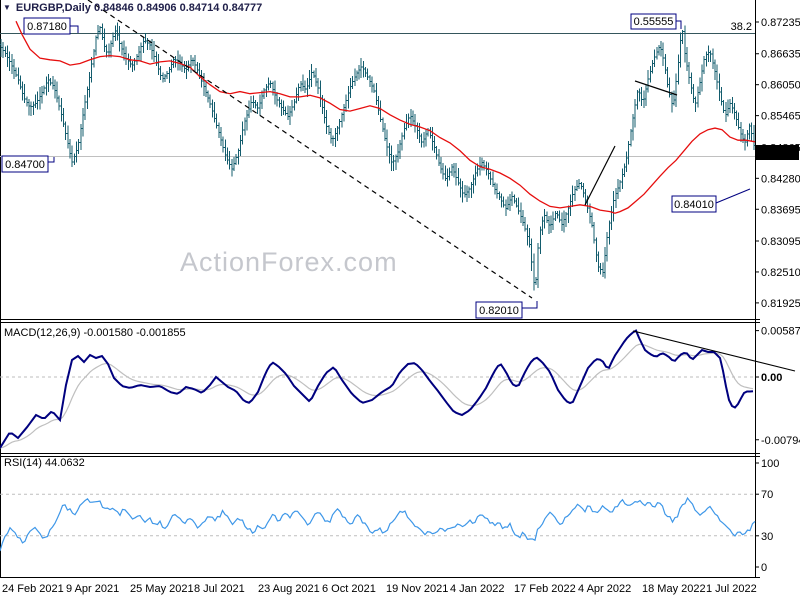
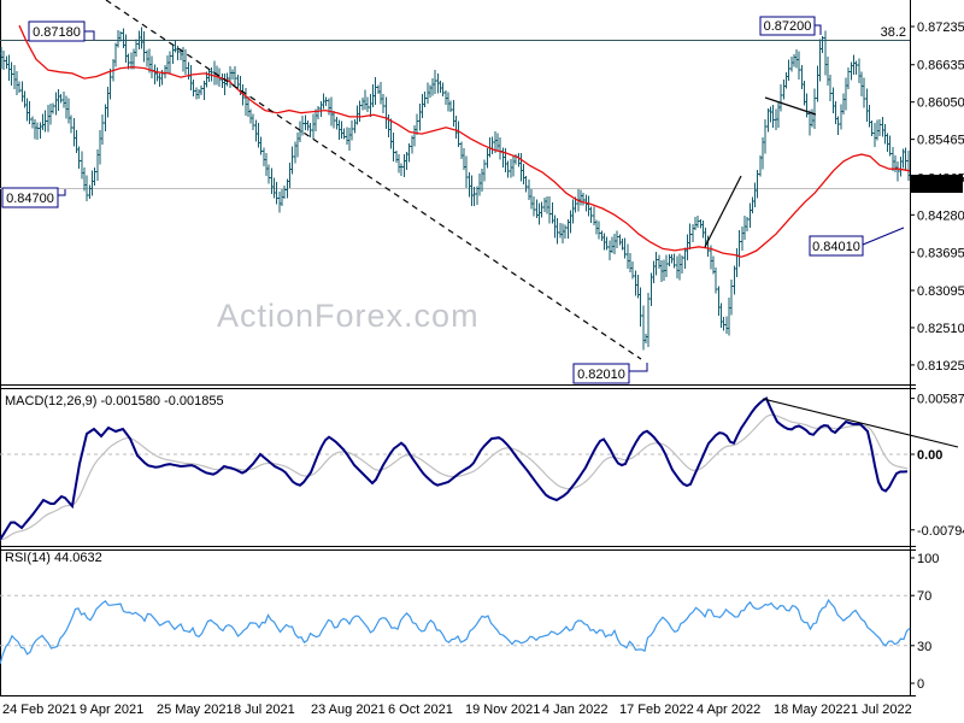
  0.87235
  0.86635
  0.86050
  0.85465
  0.84280
  0.83695
  0.83095
  0.82510
  0.81925
  0.00587
  0.00
  -0.0079
  100
  70
  30
  0
  38.2
  0.87180
  0.84700
- 0.55555
+ 0.87200
  0.84010
  0.82010
  24 Feb 2021
  9 Apr 2021
  25 May 2021
  8 Jul 2021
  23 Aug 2021
  6 Oct 2021
  19 Nov 2021
  4 Jan 2022
  17 Feb 2022
  4 Apr 2022
  18 May 2022
  1 Jul 2022
- ▼
- EURGBP,Daily 0.84846 0.84906 0.84714 0.84777
  ActionForex.com
  MACD(12,26,9) -0.001580 -0.001855
  RSI(14) 44.0632
